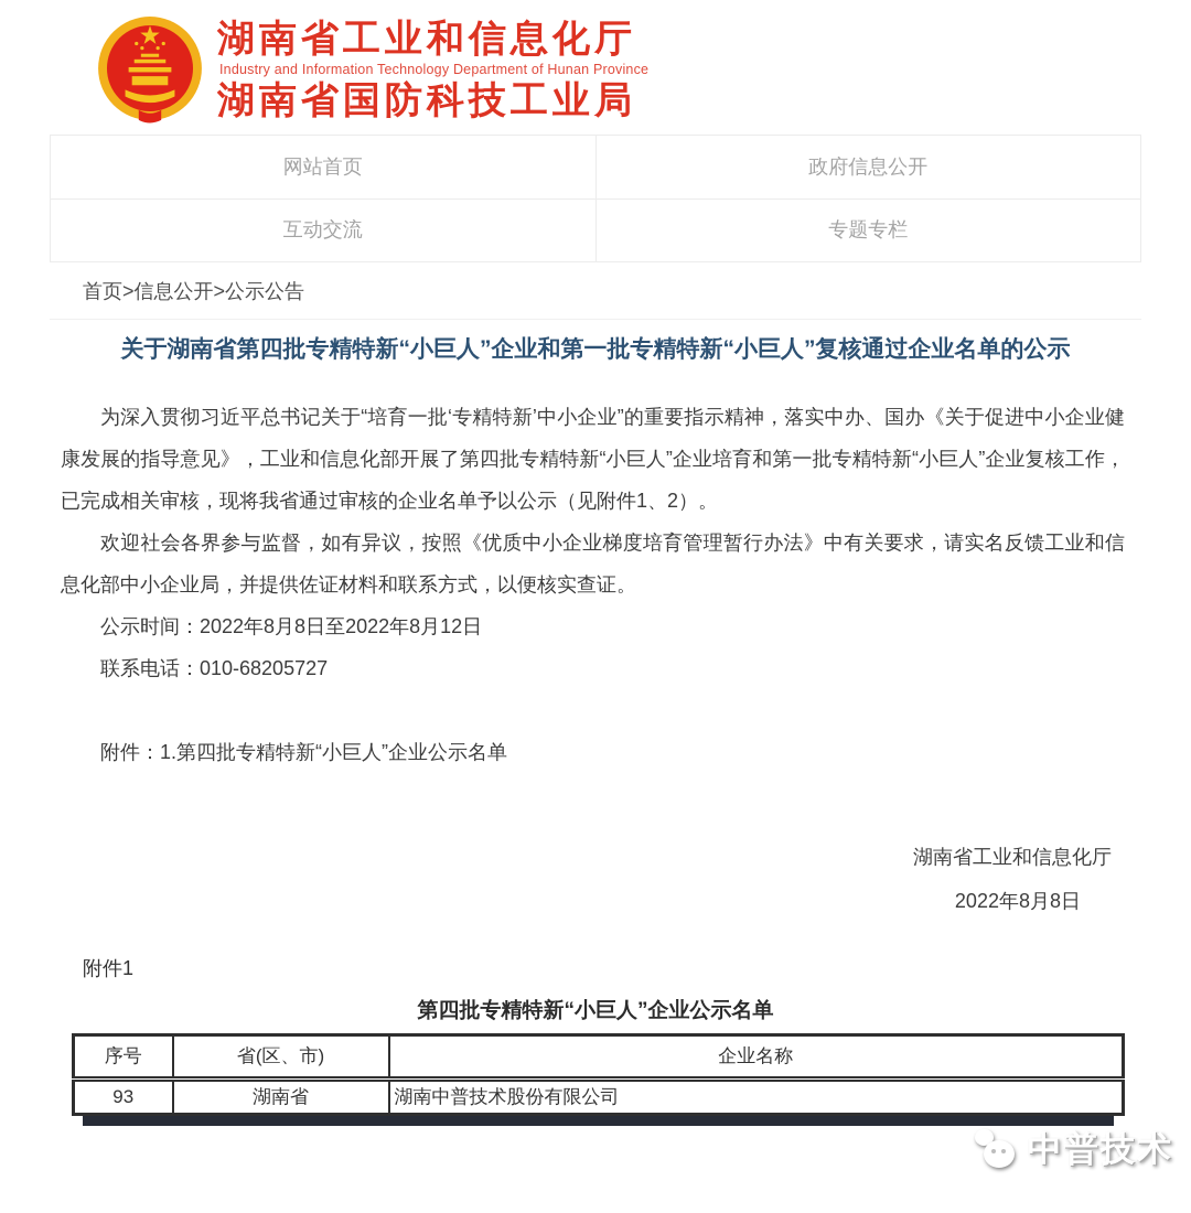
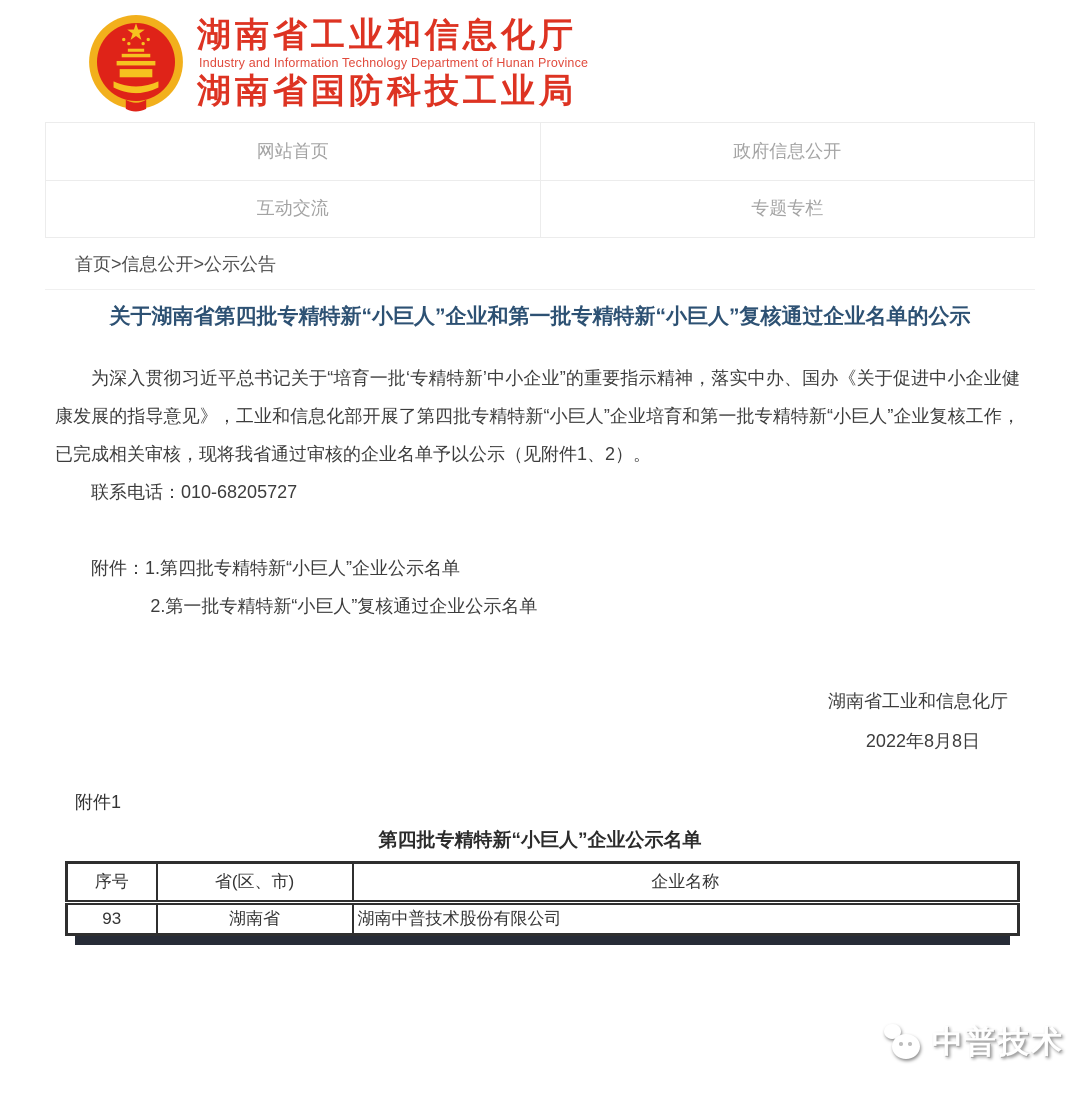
  湖南省工业和信息化厅
  Industry and Information Technology Department of Hunan Province
  湖南省国防科技工业局
  网站首页
  政府信息公开
  互动交流
  专题专栏
  首页>信息公开>公示公告
  关于湖南省第四批专精特新“小巨人”企业和第一批专精特新“小巨人”复核通过企业名单的公示
  为深入贯彻习近平总书记关于“培育一批‘专精特新’中小企业”的重要指示精神，落实中办、国办《关于促进中小企业健康发展的指导意见》，工业和信息化部开展了第四批专精特新“小巨人”企业培育和第一批专精特新“小巨人”企业复核工作，已完成相关审核，现将我省通过审核的企业名单予以公示（见附件1、2）。
- 欢迎社会各界参与监督，如有异议，按照《优质中小企业梯度培育管理暂行办法》中有关要求，请实名反馈工业和信息化部中小企业局，并提供佐证材料和联系方式，以便核实查证。
- 公示时间：2022年8月8日至2022年8月12日
  联系电话：010-68205727
  附件：1.第四批专精特新“小巨人”企业公示名单
+ 2.第一批专精特新“小巨人”复核通过企业公示名单
  湖南省工业和信息化厅
  2022年8月8日
  附件1
  第四批专精特新“小巨人”企业公示名单
  序号	省(区、市)	企业名称
  93	湖南省	湖南中普技术股份有限公司
  中普技术
